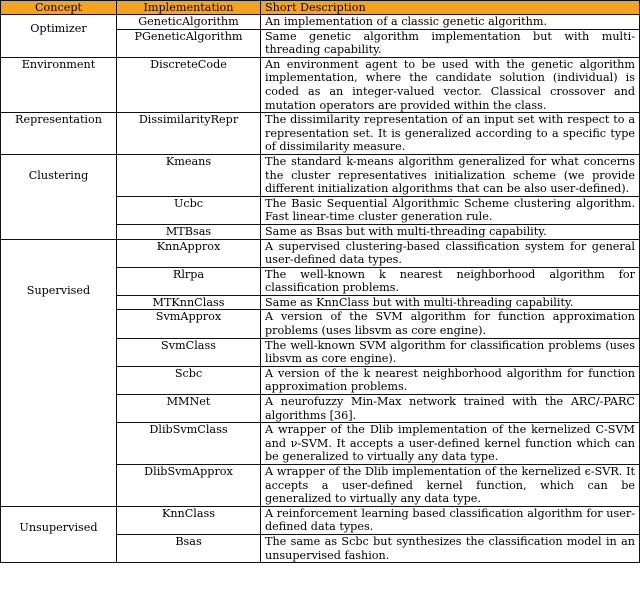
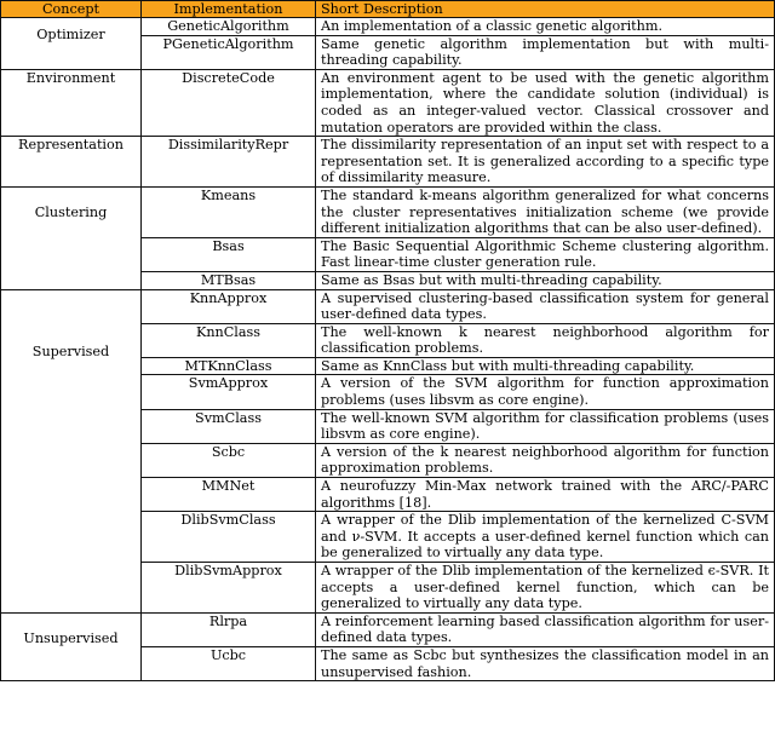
  Concept	Implementation	Short Description
  Optimizer	GeneticAlgorithm	An implementation of a classic genetic algorithm.
  PGeneticAlgorithm	Same genetic algorithm implementation but with multi-threading capability.
  Environment	DiscreteCode	An environment agent to be used with the genetic algorithm implementation, where the candidate solution (individual) is coded as an integer-valued vector. Classical crossover and mutation operators are provided within the class.
  Representation	DissimilarityRepr	The dissimilarity representation of an input set with respect to a representation set. It is generalized according to a specific type of dissimilarity measure.
  Clustering	Kmeans	The standard k-means algorithm generalized for what concerns the cluster representatives initialization scheme (we provide different initialization algorithms that can be also user-defined).
- Ucbc	The Basic Sequential Algorithmic Scheme clustering algorithm. Fast linear-time cluster generation rule.
+ Bsas	The Basic Sequential Algorithmic Scheme clustering algorithm. Fast linear-time cluster generation rule.
  MTBsas	Same as Bsas but with multi-threading capability.
  Supervised	KnnApprox	A supervised clustering-based classification system for general user-defined data types.
- Rlrpa	The well-known k nearest neighborhood algorithm for classification problems.
+ KnnClass	The well-known k nearest neighborhood algorithm for classification problems.
  MTKnnClass	Same as KnnClass but with multi-threading capability.
  SvmApprox	A version of the SVM algorithm for function approximation problems (uses libsvm as core engine).
  SvmClass	The well-known SVM algorithm for classification problems (uses libsvm as core engine).
  Scbc	A version of the k nearest neighborhood algorithm for function approximation problems.
- MMNet	A neurofuzzy Min-Max network trained with the ARC/-PARC algorithms [36].
+ MMNet	A neurofuzzy Min-Max network trained with the ARC/-PARC algorithms [18].
  DlibSvmClass	A wrapper of the Dlib implementation of the kernelized C-SVM and ν-SVM. It accepts a user-defined kernel function which can be generalized to virtually any data type.
  DlibSvmApprox	A wrapper of the Dlib implementation of the kernelized ϵ-SVR. It accepts a user-defined kernel function, which can be generalized to virtually any data type.
- Unsupervised	KnnClass	A reinforcement learning based classification algorithm for user-defined data types.
+ Unsupervised	Rlrpa	A reinforcement learning based classification algorithm for user-defined data types.
- Bsas	The same as Scbc but synthesizes the classification model in an unsupervised fashion.
+ Ucbc	The same as Scbc but synthesizes the classification model in an unsupervised fashion.
